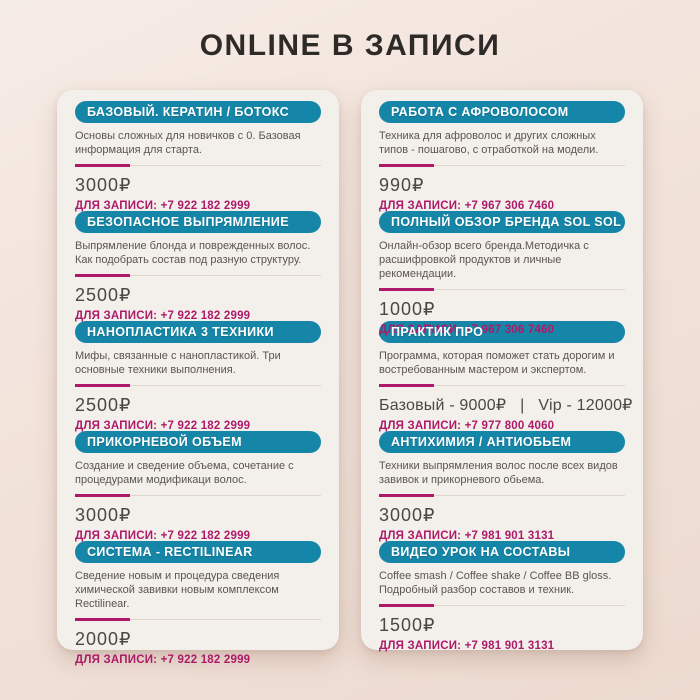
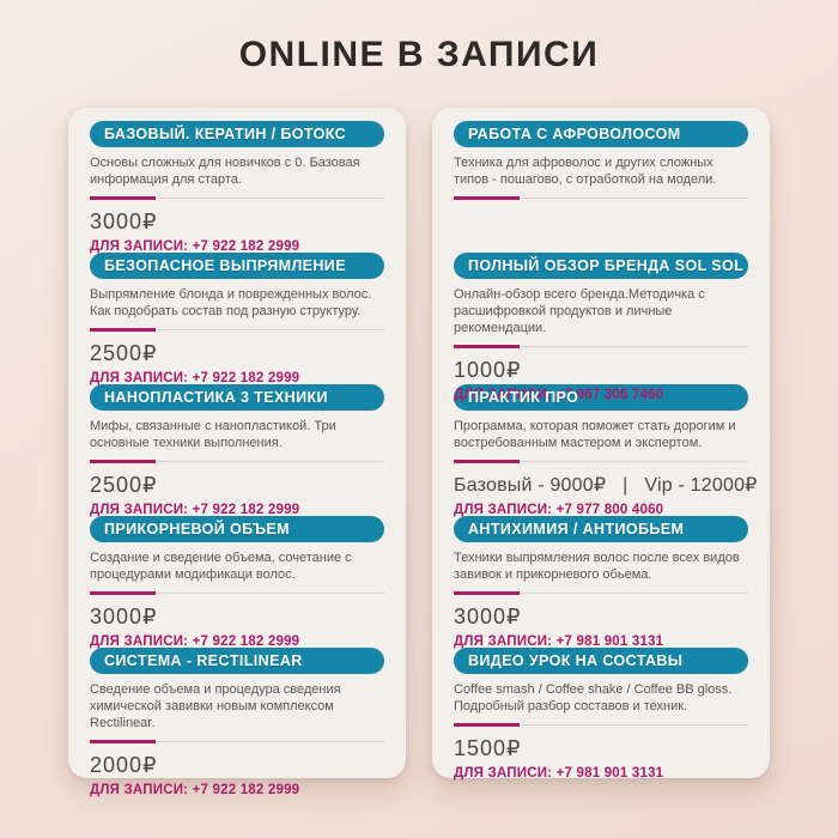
  ONLINE В ЗАПИСИ
  БАЗОВЫЙ. КЕРАТИН / БОТОКС
  Основы сложных для новичков с 0. Базовая информация для старта.
  3000₽
  ДЛЯ ЗАПИСИ: +7 922 182 2999
  БЕЗОПАСНОЕ ВЫПРЯМЛЕНИЕ
  Выпрямление блонда и поврежденных волос. Как подобрать состав под разную структуру.
  2500₽
  ДЛЯ ЗАПИСИ: +7 922 182 2999
  НАНОПЛАСТИКА 3 ТЕХНИКИ
  Мифы, связанные с нанопластикой. Три основные техники выполнения.
  2500₽
  ДЛЯ ЗАПИСИ: +7 922 182 2999
  ПРИКОРНЕВОЙ ОБЪЕМ
  Создание и сведение объема, сочетание с процедурами модификаци волос.
  3000₽
  ДЛЯ ЗАПИСИ: +7 922 182 2999
  СИСТЕМА - RECTILINEAR
- Сведение новым и процедура сведения химической завивки новым комплексом Rectilinear.
+ Сведение объема и процедура сведения химической завивки новым комплексом Rectilinear.
  2000₽
  ДЛЯ ЗАПИСИ: +7 922 182 2999
  РАБОТА С АФРОВОЛОСОМ
  Техника для афроволос и других сложных типов - пошагово, с отработкой на модели.
- 990₽
- ДЛЯ ЗАПИСИ: +7 967 306 7460
  ПОЛНЫЙ ОБЗОР БРЕНДА SOL SOL
  Онлайн-обзор всего бренда.Методичка с расшифровкой продуктов и личные рекомендации.
  1000₽
  ПРАКТИК ПРО
  Программа, которая поможет стать дорогим и востребованным мастером и экспертом.
  Базовый - 9000₽ | Vip - 12000₽
  ДЛЯ ЗАПИСИ: +7 977 800 4060
  АНТИХИМИЯ / АНТИОБЬЕМ
  Техники выпрямления волос после всех видов завивок и прикорневого обьема.
  3000₽
  ДЛЯ ЗАПИСИ: +7 981 901 3131
  ВИДЕО УРОК НА СОСТАВЫ
  Coffee smash / Coffee shake / Coffee BB gloss. Подробный разбор составов и техник.
  1500₽
  ДЛЯ ЗАПИСИ: +7 981 901 3131
